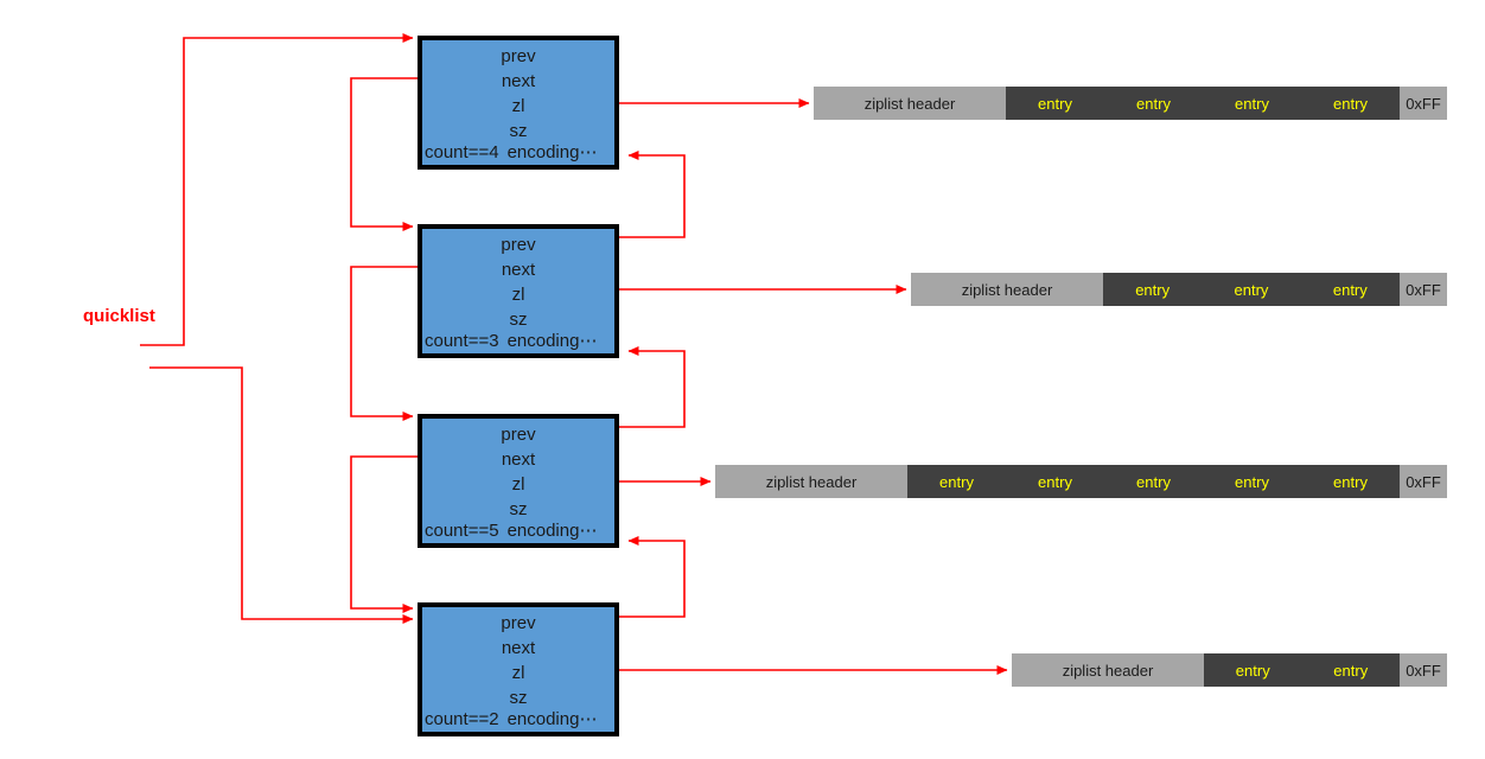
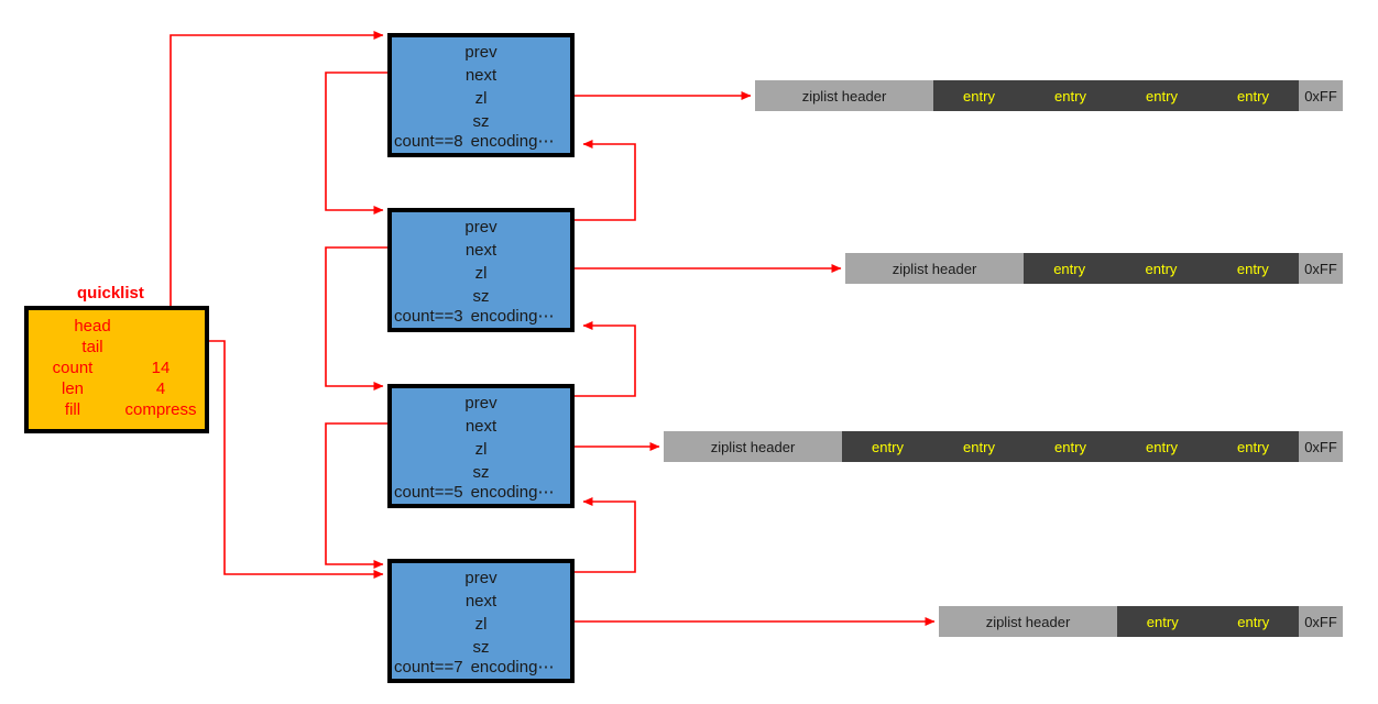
  quicklist
+ head
+ tail
+ count
+ 14
+ len
+ 4
+ fill
+ compress
  prev
  next
  zl
  sz
- count==4
+ count==8
  encoding⋯
  prev
  next
  zl
  sz
  count==3
  encoding⋯
  prev
  next
  zl
  sz
  count==5
  encoding⋯
  prev
  next
  zl
  sz
- count==2
+ count==7
  encoding⋯
  ziplist header
  entry
  entry
  entry
  entry
  0xFF
  ziplist header
  entry
  entry
  entry
  0xFF
  ziplist header
  entry
  entry
  entry
  entry
  entry
  0xFF
  ziplist header
  entry
  entry
  0xFF
